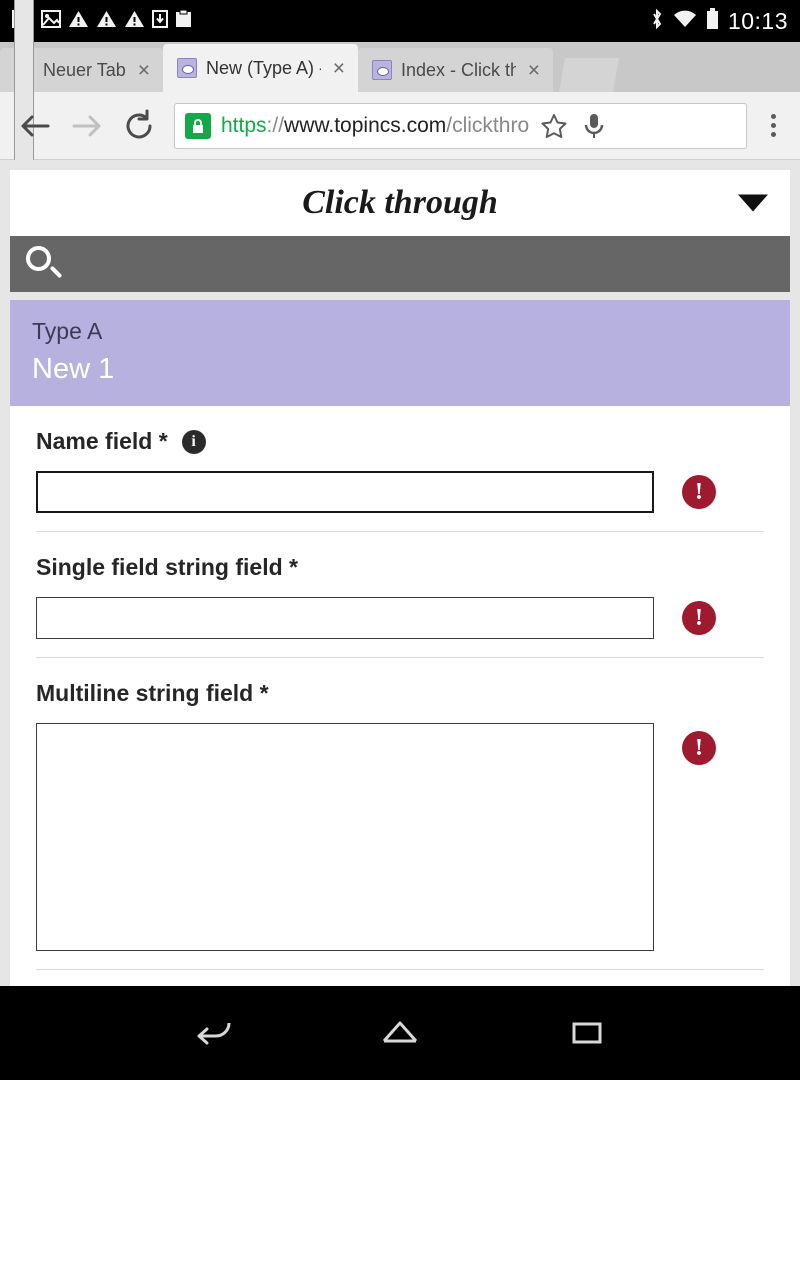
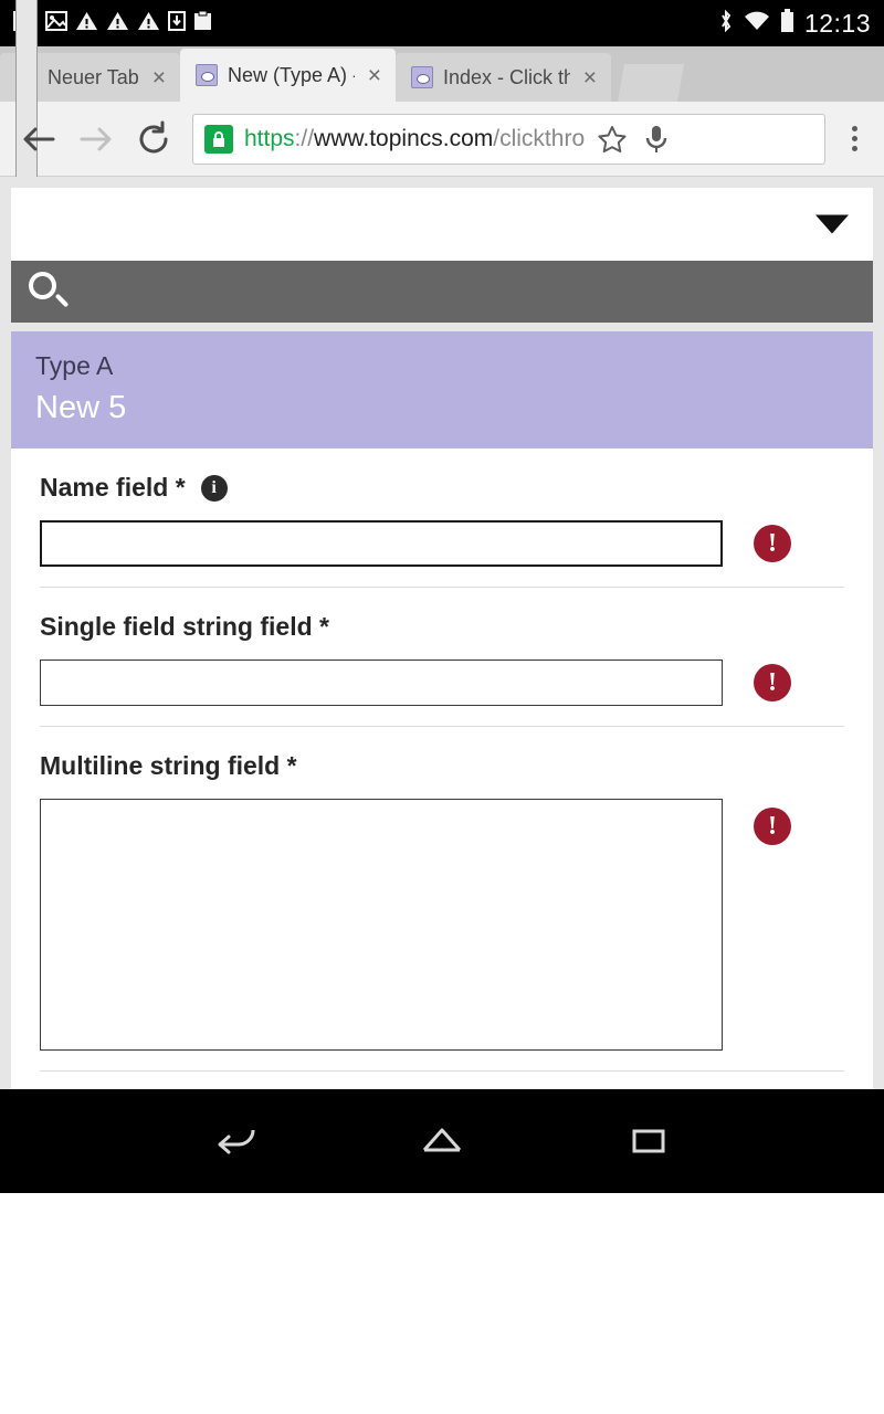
- 10:13
+ 12:13
  Neuer Tab
  ×
  New (Type A)
  ×
  Index - Click th
  ×
  https://www.topincs.com/clickthro
- Click through
  Type A
- New 1
+ New 5
  Name field *
  i
  !
  Single field string field *
  !
  Multiline string field *
  !
